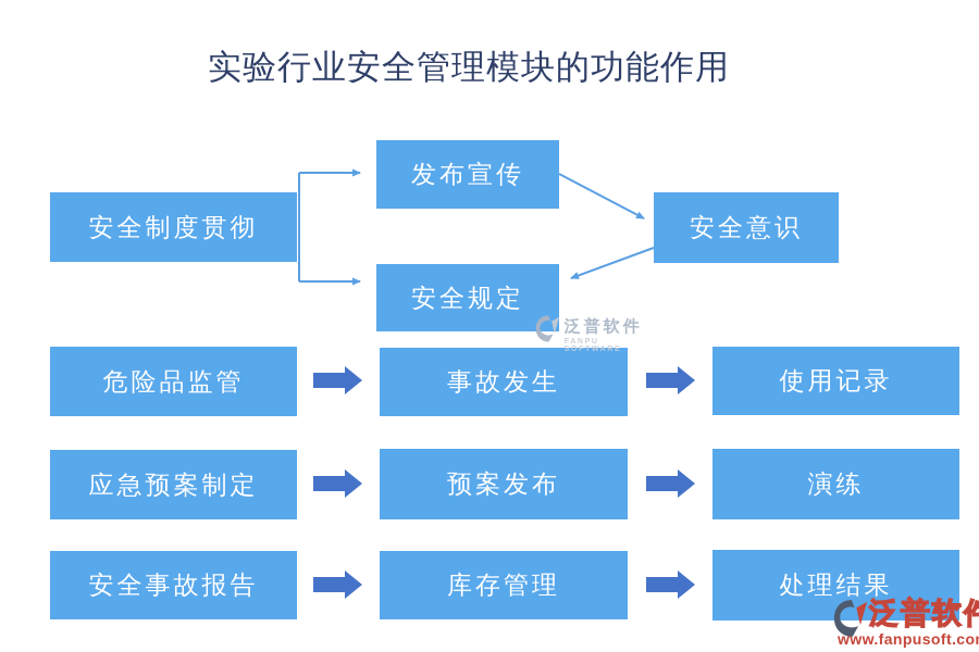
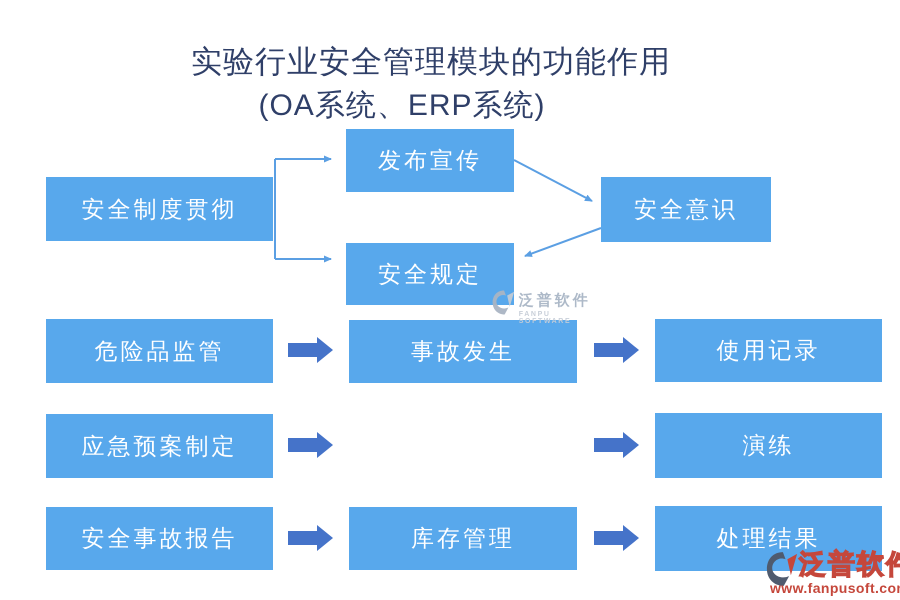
  实验行业安全管理模块的功能作用
+ (OA系统、ERP系统)
  安全制度贯彻
  发布宣传
  安全规定
  安全意识
  危险品监管
  事故发生
  使用记录
  应急预案制定
- 预案发布
  演练
  安全事故报告
  库存管理
  处理结果
  泛普软件
  泛普软
  www.fanpusoft.co
